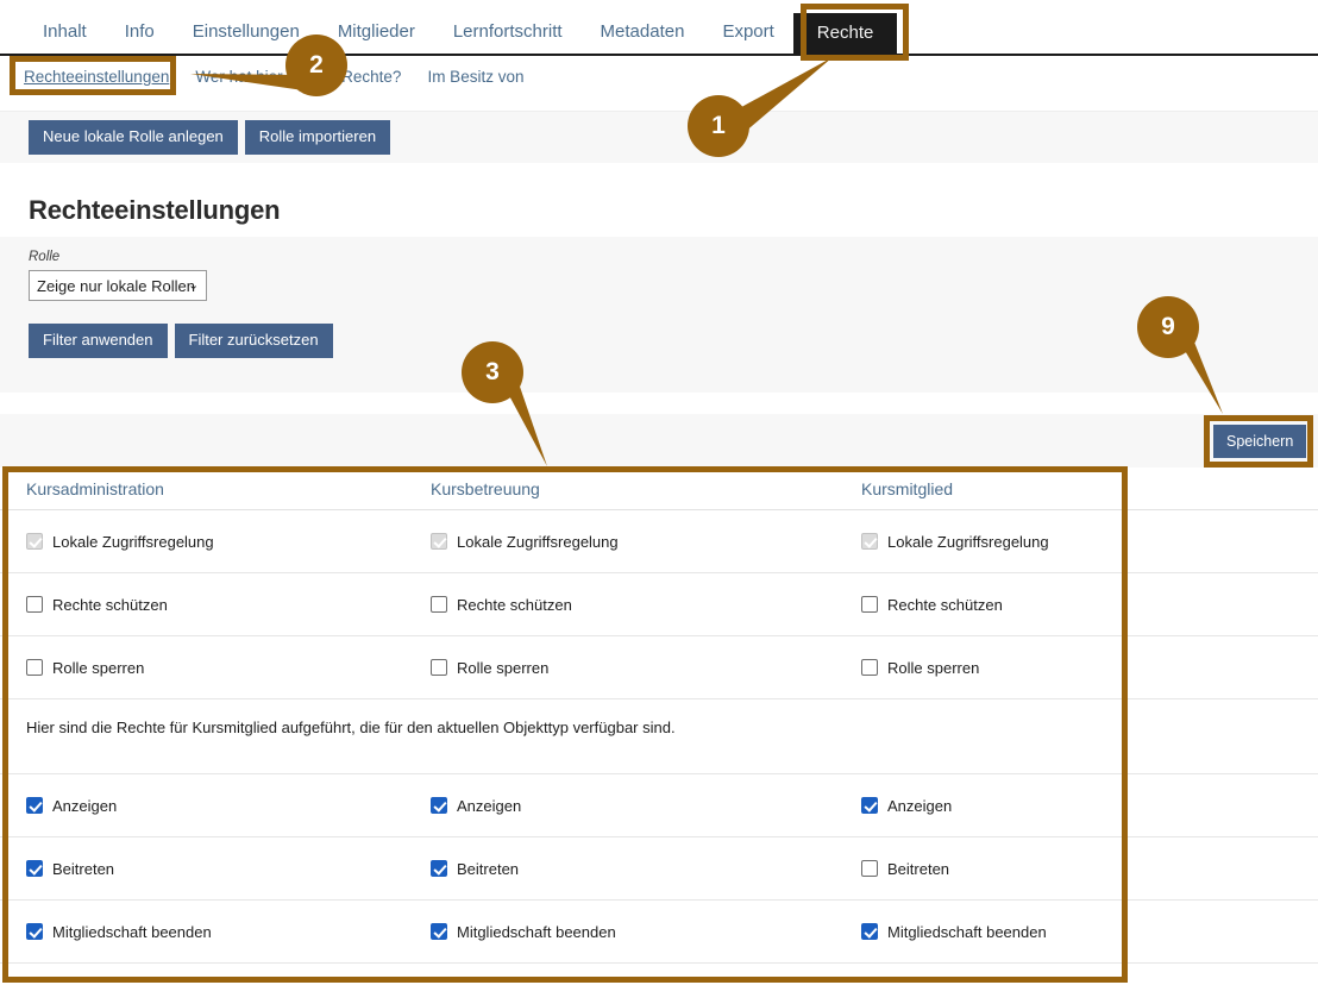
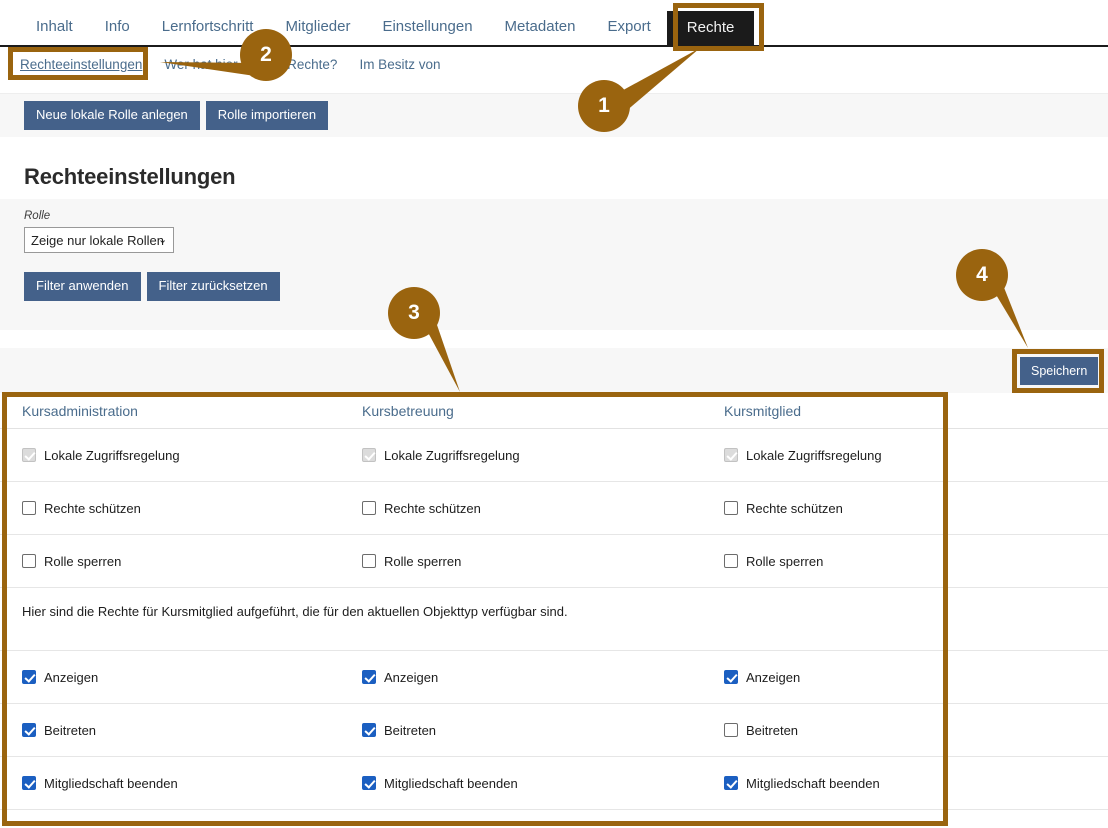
  Inhalt
  Info
- Einstellungen
+ Lernfortschritt
  Mitglieder
- Lernfortschritt
+ Einstellungen
  Metadaten
  Export
  Rechte
  Rechteeinstellungen
  Im Besitz von
  Neue lokale Rolle anlegen
  Rolle importieren
  Rechteeinstellungen
  Rolle
  Zeige nur lokale Rollen
  ⌄
  Filter anwenden
  Filter zurücksetzen
  Speichern
  Kursadministration
  Kursbetreuung
  Kursmitglied
  Lokale Zugriffsregelung
  Lokale Zugriffsregelung
  Lokale Zugriffsregelung
  Rechte schützen
  Rechte schützen
  Rechte schützen
  Rolle sperren
  Rolle sperren
  Rolle sperren
  Hier sind die Rechte für Kursmitglied aufgeführt, die für den aktuellen Objekttyp verfügbar sind.
  Anzeigen
  Anzeigen
  Anzeigen
  Beitreten
  Beitreten
  Beitreten
  Mitgliedschaft beenden
  Mitgliedschaft beenden
  Mitgliedschaft beenden
  1
  2
  3
- 9
+ 4
